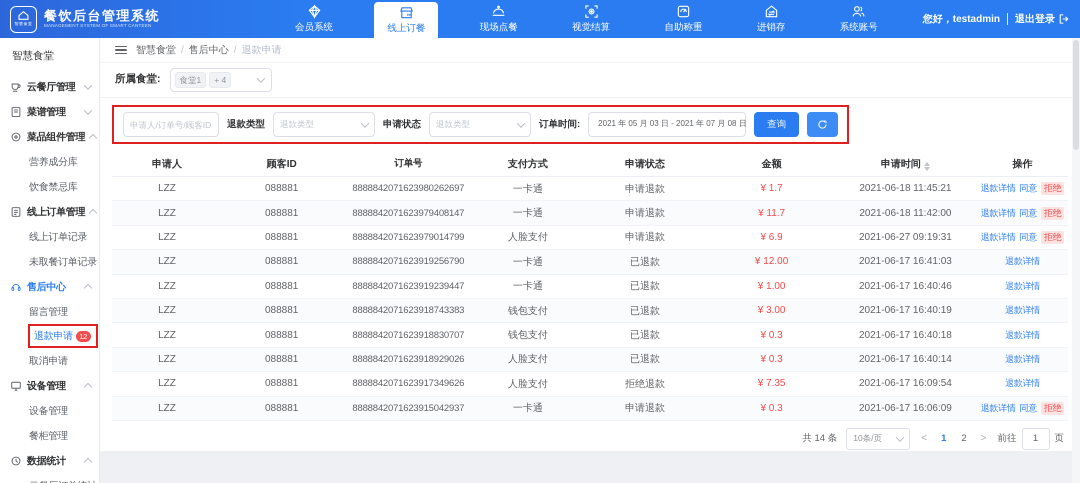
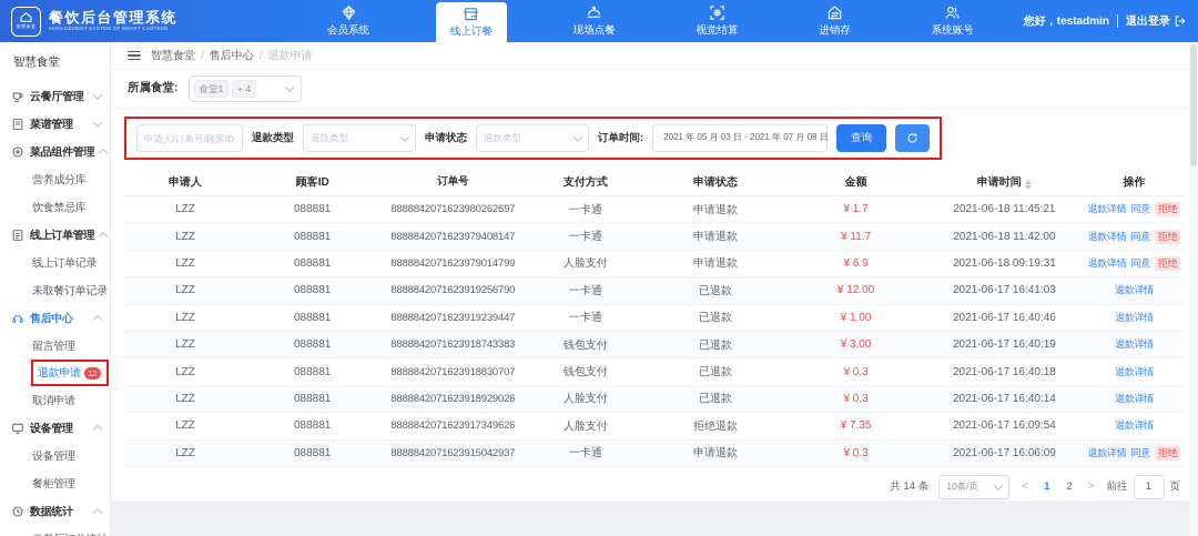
  餐饮后台管理系统
  会员系统
  线上订餐
  现场点餐
  视觉结算
- 自助称重
  进销存
  系统账号
  您好，testadmin
  退出登录
  智慧食堂
  云餐厅管理
  菜谱管理
  菜品组件管理
  营养成分库
  饮食禁忌库
  线上订单管理
  线上订单记录
  未取餐订单记录
  售后中心
  留言管理
  退款申请
  12
  取消申请
  设备管理
  设备管理
  餐柜管理
  数据统计
  智慧食堂
  /
  售后中心
  /
  退款申请
  所属食堂:
  食堂1
  + 4
  申请人/订单号/顾客ID
  退款类型
  退款类型
  申请状态
  退款类型
  订单时间:
  2021 年 05 月 03 日 - 2021 年 07 月 08 日
  查询
  申请人
  顾客ID
  订单号
  支付方式
  申请状态
  金额
  申请时间
  操作
  LZZ
  088881
  8888842071623980262697
  一卡通
  申请退款
  ¥ 1.7
  2021-06-18 11:45:21
  退款详情
  同意
  拒绝
  LZZ
  088881
  8888842071623979408147
  一卡通
  申请退款
  ¥ 11.7
  2021-06-18 11:42:00
  退款详情
  同意
  拒绝
  LZZ
  088881
  8888842071623979014799
  人脸支付
  申请退款
  ¥ 6.9
- 2021-06-27 09:19:31
+ 2021-06-18 09:19:31
  退款详情
  同意
  拒绝
  LZZ
  088881
  8888842071623919256790
  一卡通
  已退款
  ¥ 12.00
  2021-06-17 16:41:03
  退款详情
  LZZ
  088881
  8888842071623919239447
  一卡通
  已退款
  ¥ 1.00
  2021-06-17 16:40:46
  退款详情
  LZZ
  088881
  8888842071623918743383
  钱包支付
  已退款
  ¥ 3.00
  2021-06-17 16:40:19
  退款详情
  LZZ
  088881
  8888842071623918830707
  钱包支付
  已退款
  ¥ 0.3
  2021-06-17 16:40:18
  退款详情
  LZZ
  088881
  8888842071623918929026
  人脸支付
  已退款
  ¥ 0.3
  2021-06-17 16:40:14
  退款详情
  LZZ
  088881
  8888842071623917349626
  人脸支付
  拒绝退款
  ¥ 7.35
  2021-06-17 16:09:54
  退款详情
  LZZ
  088881
  8888842071623915042937
  一卡通
  申请退款
  ¥ 0.3
  2021-06-17 16:06:09
  退款详情
  同意
  拒绝
  共 14 条
  10条/页
  <
  1
  2
  >
  前往
  1
  页
